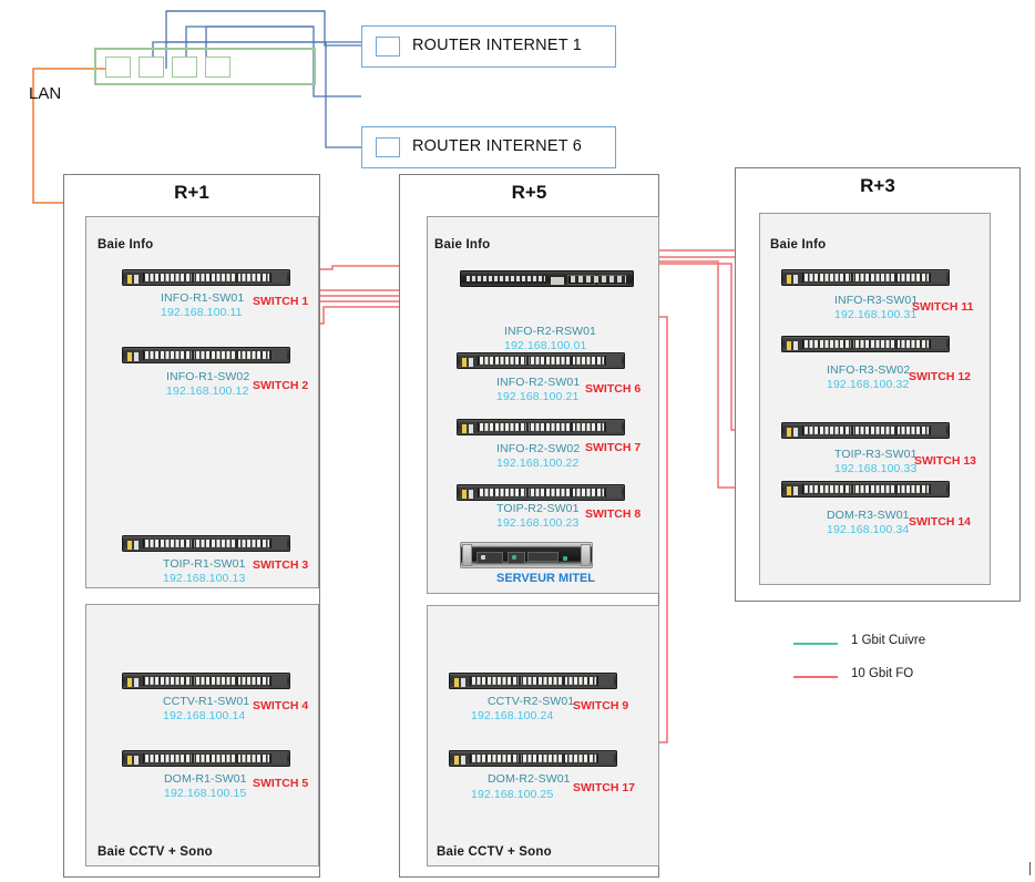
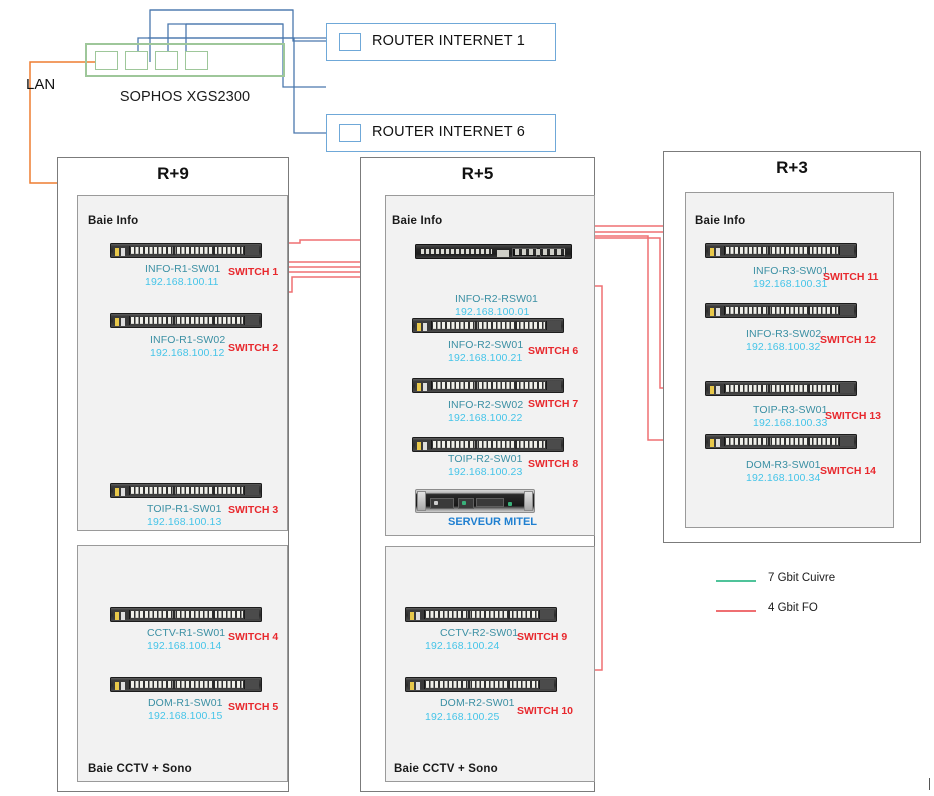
+ SOPHOS XGS2300
  LAN
  ROUTER INTERNET 1
  ROUTER INTERNET 6
- R+1
+ R+9
  Baie Info
  INFO-R1-SW01
  192.168.100.11
  SWITCH 1
  INFO-R1-SW02
  192.168.100.12
  SWITCH 2
  TOIP-R1-SW01
  192.168.100.13
  SWITCH 3
  Baie CCTV + Sono
  CCTV-R1-SW01
  192.168.100.14
  SWITCH 4
  DOM-R1-SW01
  192.168.100.15
  SWITCH 5
  R+5
  Baie Info
  INFO-R2-RSW01
  192.168.100.01
  INFO-R2-SW01
  192.168.100.21
  SWITCH 6
  INFO-R2-SW02
  192.168.100.22
  SWITCH 7
  TOIP-R2-SW01
  192.168.100.23
  SWITCH 8
  SERVEUR MITEL
  Baie CCTV + Sono
  CCTV-R2-SW01
  192.168.100.24
  SWITCH 9
  DOM-R2-SW01
  192.168.100.25
- SWITCH 17
+ SWITCH 10
  R+3
  Baie Info
  INFO-R3-SW01
  192.168.100.31
  SWITCH 11
  INFO-R3-SW02
  192.168.100.32
  SWITCH 12
  TOIP-R3-SW01
  192.168.100.33
  SWITCH 13
  DOM-R3-SW01
  192.168.100.34
  SWITCH 14
- 1 Gbit Cuivre
+ 7 Gbit Cuivre
- 10 Gbit FO
+ 4 Gbit FO
